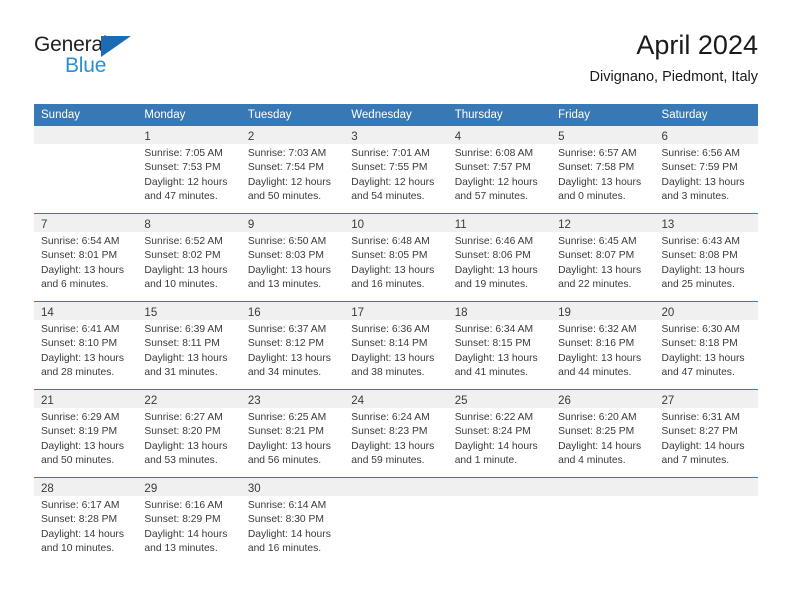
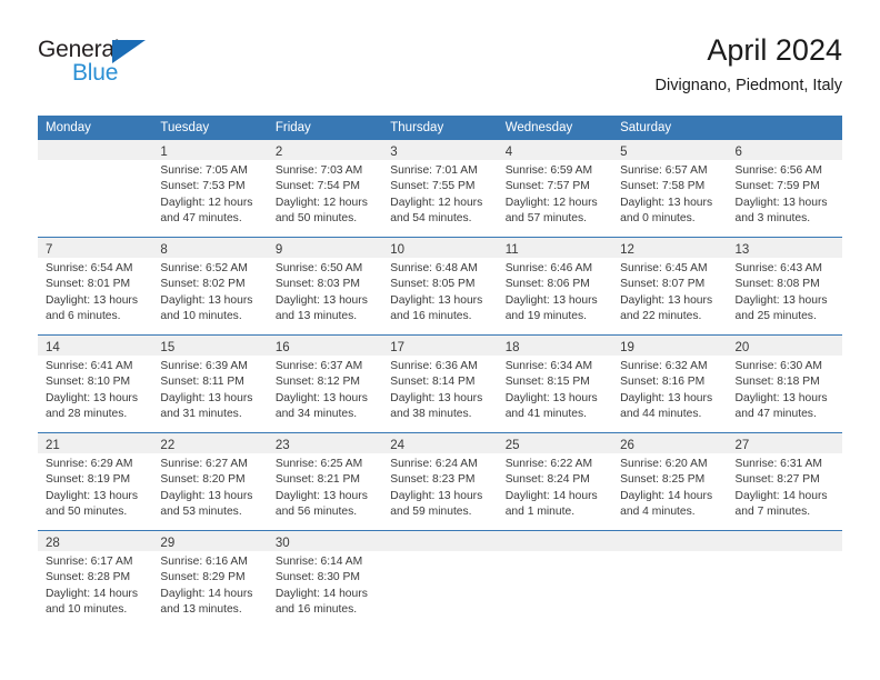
  General
  Blue
  April 2024
  Divignano, Piedmont, Italy
- Sunday
  Monday
  Tuesday
- Wednesday
+ Friday
  Thursday
- Friday
+ Wednesday
  Saturday
  1
  Sunrise: 7:05 AM
  Sunset: 7:53 PM
  Daylight: 12 hours
  and 47 minutes.
  2
  Sunrise: 7:03 AM
  Sunset: 7:54 PM
  Daylight: 12 hours
  and 50 minutes.
  3
  Sunrise: 7:01 AM
  Sunset: 7:55 PM
  Daylight: 12 hours
  and 54 minutes.
  4
- Sunrise: 6:08 AM
+ Sunrise: 6:59 AM
  Sunset: 7:57 PM
  Daylight: 12 hours
  and 57 minutes.
  5
  Sunrise: 6:57 AM
  Sunset: 7:58 PM
  Daylight: 13 hours
  and 0 minutes.
  6
  Sunrise: 6:56 AM
  Sunset: 7:59 PM
  Daylight: 13 hours
  and 3 minutes.
  7
  Sunrise: 6:54 AM
  Sunset: 8:01 PM
  Daylight: 13 hours
  and 6 minutes.
  8
  Sunrise: 6:52 AM
  Sunset: 8:02 PM
  Daylight: 13 hours
  and 10 minutes.
  9
  Sunrise: 6:50 AM
  Sunset: 8:03 PM
  Daylight: 13 hours
  and 13 minutes.
  10
  Sunrise: 6:48 AM
  Sunset: 8:05 PM
  Daylight: 13 hours
  and 16 minutes.
  11
  Sunrise: 6:46 AM
  Sunset: 8:06 PM
  Daylight: 13 hours
  and 19 minutes.
  12
  Sunrise: 6:45 AM
  Sunset: 8:07 PM
  Daylight: 13 hours
  and 22 minutes.
  13
  Sunrise: 6:43 AM
  Sunset: 8:08 PM
  Daylight: 13 hours
  and 25 minutes.
  14
  Sunrise: 6:41 AM
  Sunset: 8:10 PM
  Daylight: 13 hours
  and 28 minutes.
  15
  Sunrise: 6:39 AM
  Sunset: 8:11 PM
  Daylight: 13 hours
  and 31 minutes.
  16
  Sunrise: 6:37 AM
  Sunset: 8:12 PM
  Daylight: 13 hours
  and 34 minutes.
  17
  Sunrise: 6:36 AM
  Sunset: 8:14 PM
  Daylight: 13 hours
  and 38 minutes.
  18
  Sunrise: 6:34 AM
  Sunset: 8:15 PM
  Daylight: 13 hours
  and 41 minutes.
  19
  Sunrise: 6:32 AM
  Sunset: 8:16 PM
  Daylight: 13 hours
  and 44 minutes.
  20
  Sunrise: 6:30 AM
  Sunset: 8:18 PM
  Daylight: 13 hours
  and 47 minutes.
  21
  Sunrise: 6:29 AM
  Sunset: 8:19 PM
  Daylight: 13 hours
  and 50 minutes.
  22
  Sunrise: 6:27 AM
  Sunset: 8:20 PM
  Daylight: 13 hours
  and 53 minutes.
  23
  Sunrise: 6:25 AM
  Sunset: 8:21 PM
  Daylight: 13 hours
  and 56 minutes.
  24
  Sunrise: 6:24 AM
  Sunset: 8:23 PM
  Daylight: 13 hours
  and 59 minutes.
  25
  Sunrise: 6:22 AM
  Sunset: 8:24 PM
  Daylight: 14 hours
  and 1 minute.
  26
  Sunrise: 6:20 AM
  Sunset: 8:25 PM
  Daylight: 14 hours
  and 4 minutes.
  27
  Sunrise: 6:31 AM
  Sunset: 8:27 PM
  Daylight: 14 hours
  and 7 minutes.
  28
  Sunrise: 6:17 AM
  Sunset: 8:28 PM
  Daylight: 14 hours
  and 10 minutes.
  29
  Sunrise: 6:16 AM
  Sunset: 8:29 PM
  Daylight: 14 hours
  and 13 minutes.
  30
  Sunrise: 6:14 AM
  Sunset: 8:30 PM
  Daylight: 14 hours
  and 16 minutes.
